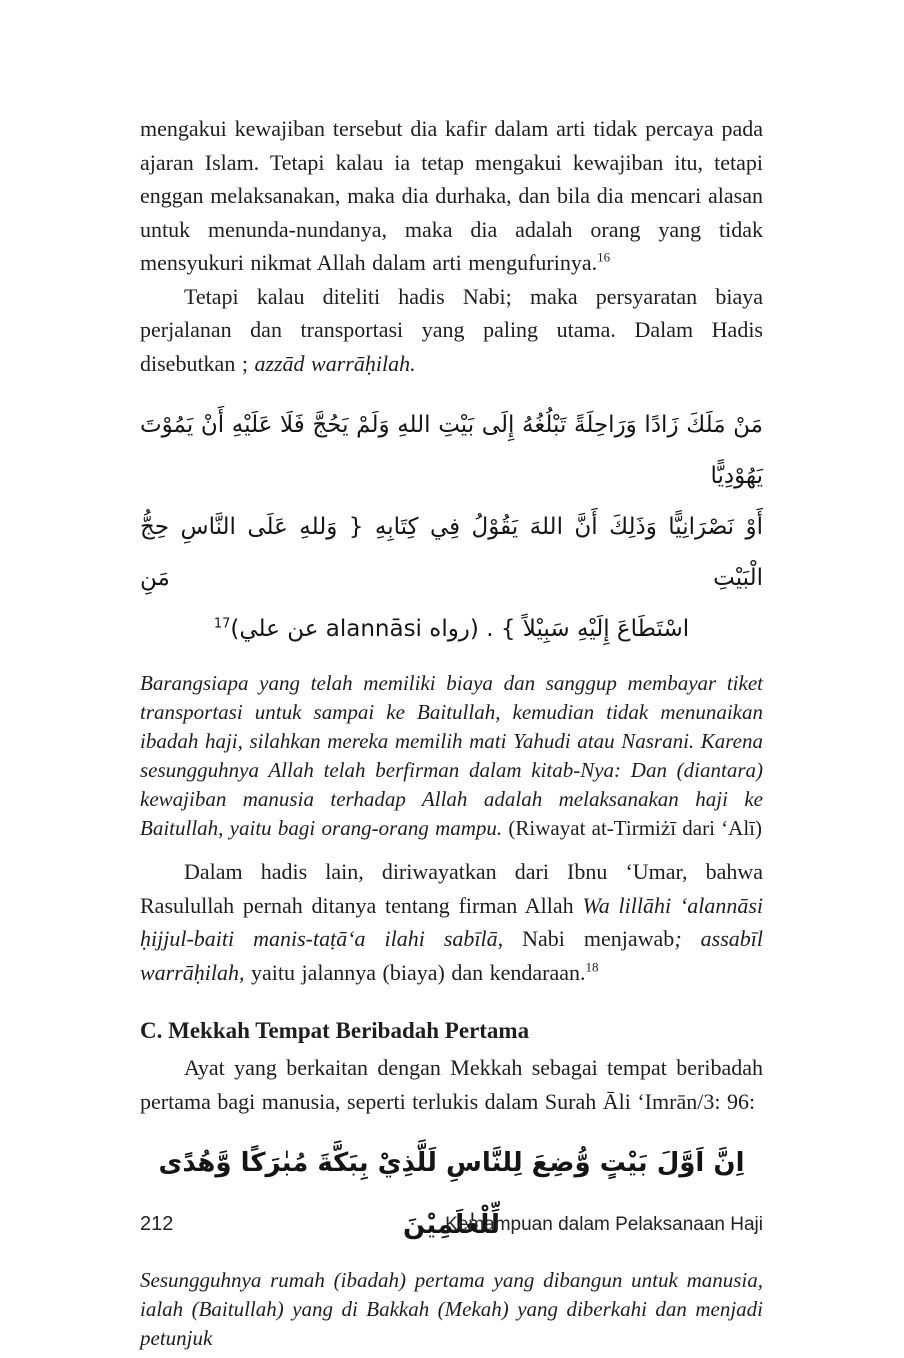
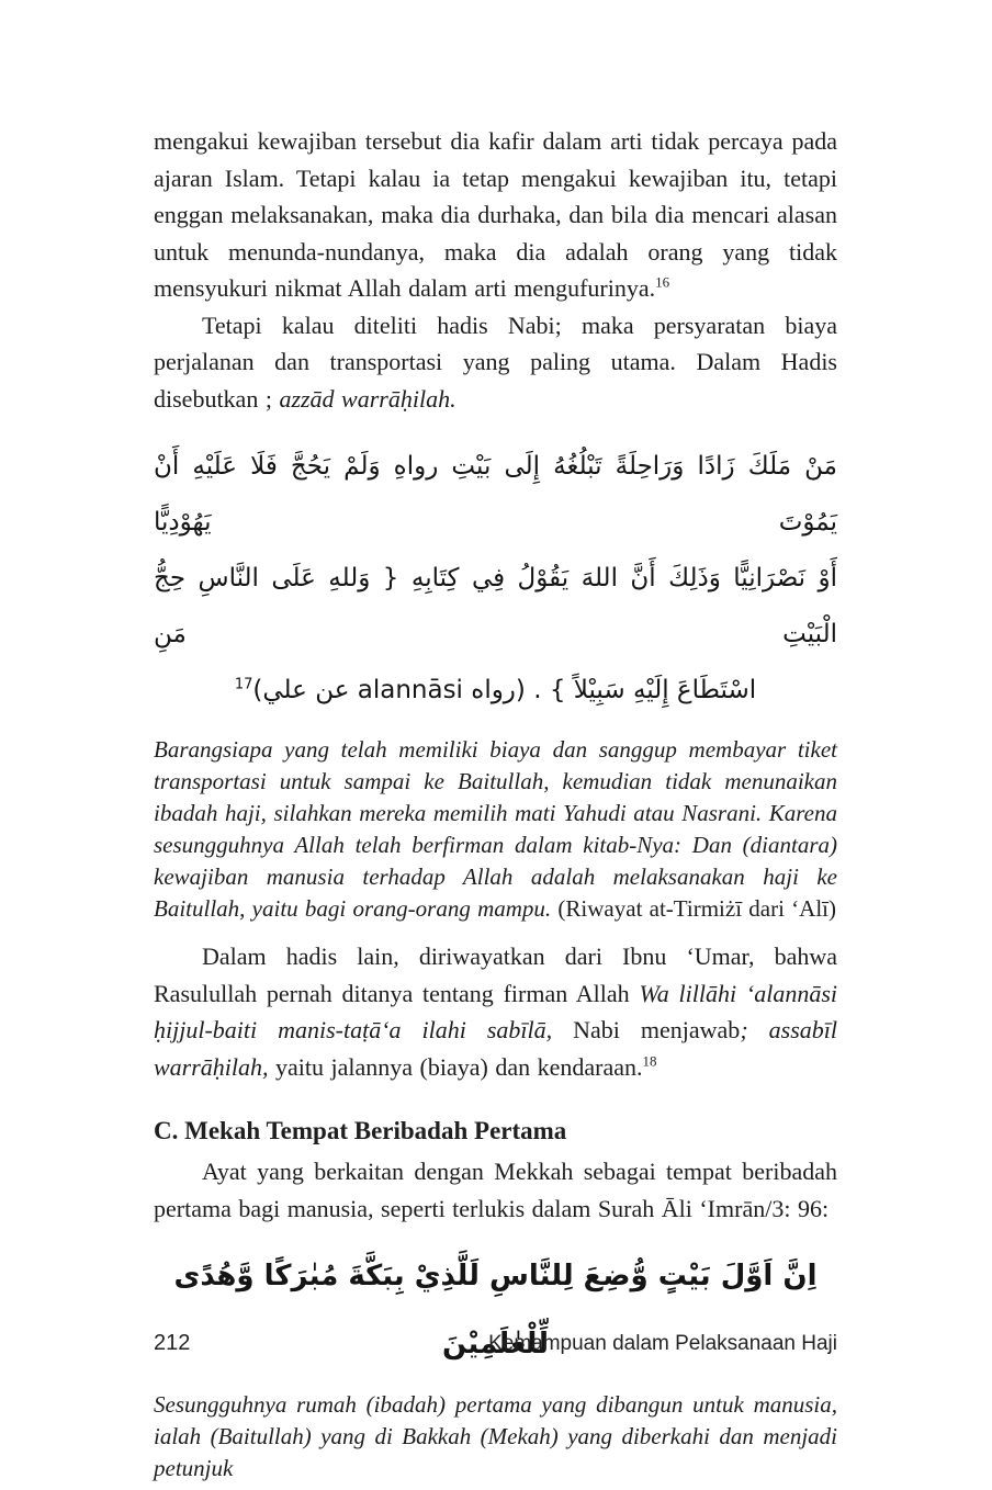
  mengakui kewajiban tersebut dia kafir dalam arti tidak percaya pada ajaran Islam. Tetapi kalau ia tetap mengakui kewajiban itu, tetapi enggan melaksanakan, maka dia durhaka, dan bila dia mencari alasan untuk menunda-nundanya, maka dia adalah orang yang tidak mensyukuri nikmat Allah dalam arti mengufurinya.16
  Tetapi kalau diteliti hadis Nabi; maka persyaratan biaya perjalanan dan transportasi yang paling utama. Dalam Hadis disebutkan ; azzād warrāḥilah.
- مَنْ مَلَكَ زَادًا وَرَاحِلَةً تَبْلُغُهُ إِلَى بَيْتِ اللهِ وَلَمْ يَحُجَّ فَلَا عَلَيْهِ أَنْ يَمُوْتَ يَهُوْدِيًّا
+ مَنْ مَلَكَ زَادًا وَرَاحِلَةً تَبْلُغُهُ إِلَى بَيْتِ رواهِ وَلَمْ يَحُجَّ فَلَا عَلَيْهِ أَنْ يَمُوْتَ يَهُوْدِيًّا
  أَوْ نَصْرَانِيًّا وَذَلِكَ أَنَّ اللهَ يَقُوْلُ فِي كِتَابِهِ { وَللهِ عَلَى النَّاسِ حِجُّ الْبَيْتِ مَنِ
  اسْتَطَاعَ إِلَيْهِ سَبِيْلاً } . (رواه alannāsi عن علي)17
  Barangsiapa yang telah memiliki biaya dan sanggup membayar tiket transportasi untuk sampai ke Baitullah, kemudian tidak menunaikan ibadah haji, silahkan mereka memilih mati Yahudi atau Nasrani. Karena sesungguhnya Allah telah berfirman dalam kitab-Nya: Dan (diantara) kewajiban manusia terhadap Allah adalah melaksanakan haji ke Baitullah, yaitu bagi orang-orang mampu. (Riwayat at-Tirmiżī dari ‘Alī)
  Dalam hadis lain, diriwayatkan dari Ibnu ‘Umar, bahwa Rasulullah pernah ditanya tentang firman Allah Wa lillāhi ‘alannāsi ḥijjul-baiti manis-taṭā‘a ilahi sabīlā, Nabi menjawab; assabīl warrāḥilah, yaitu jalannya (biaya) dan kendaraan.18
- C. Mekkah Tempat Beribadah Pertama
+ C. Mekah Tempat Beribadah Pertama
  Ayat yang berkaitan dengan Mekkah sebagai tempat beribadah pertama bagi manusia, seperti terlukis dalam Surah Āli ‘Imrān/3: 96:
  اِنَّ اَوَّلَ بَيْتٍ وُّضِعَ لِلنَّاسِ لَلَّذِيْ بِبَكَّةَ مُبٰرَكًا وَّهُدًى لِّلْعٰلَمِيْنَ
  Sesungguhnya rumah (ibadah) pertama yang dibangun untuk manusia, ialah (Baitullah) yang di Bakkah (Mekah) yang diberkahi dan menjadi petunjuk
  212
  Kemampuan dalam Pelaksanaan Haji
